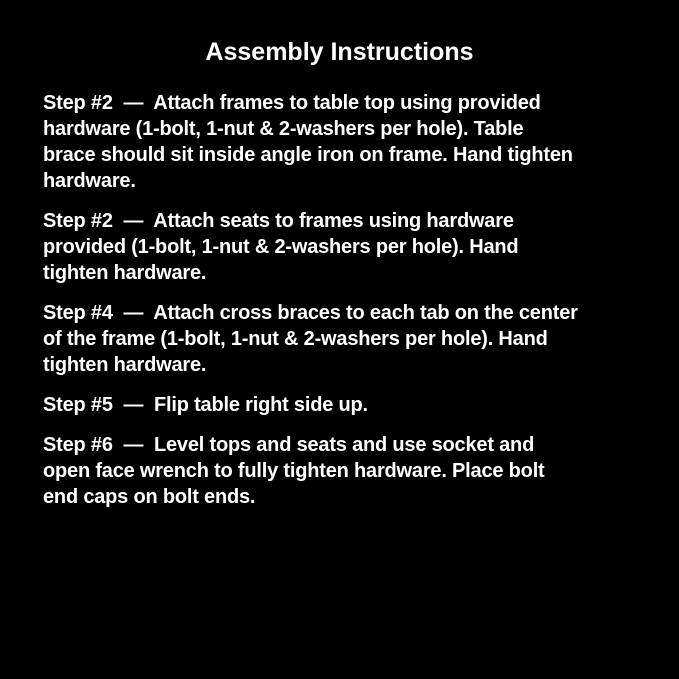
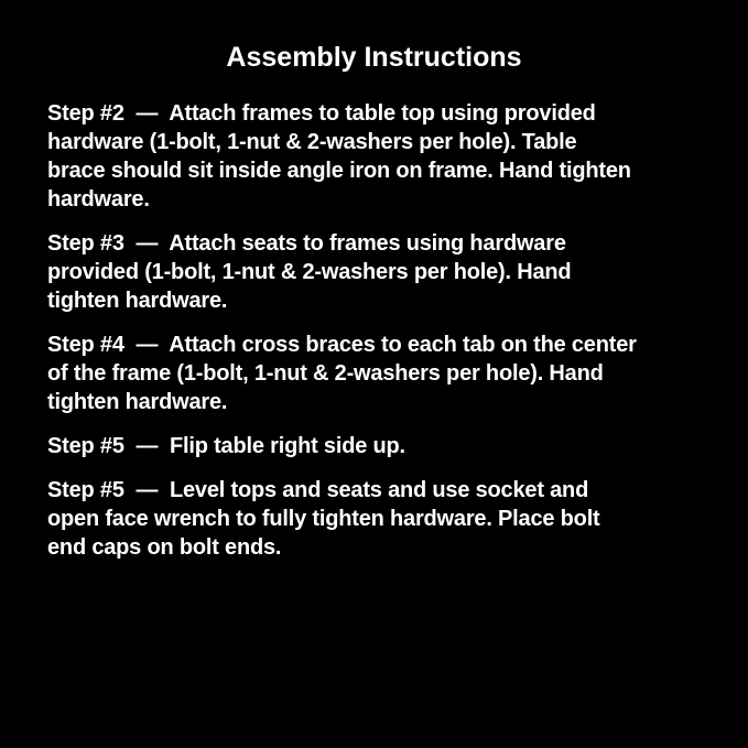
  Assembly Instructions
  Step #2 — Attach frames to table top using provided
  hardware (1-bolt, 1-nut & 2-washers per hole). Table
  brace should sit inside angle iron on frame. Hand tighten
  hardware.
- Step #2 — Attach seats to frames using hardware
+ Step #3 — Attach seats to frames using hardware
  provided (1-bolt, 1-nut & 2-washers per hole). Hand
  tighten hardware.
  Step #4 — Attach cross braces to each tab on the center
  of the frame (1-bolt, 1-nut & 2-washers per hole). Hand
  tighten hardware.
  Step #5 — Flip table right side up.
- Step #6 — Level tops and seats and use socket and
+ Step #5 — Level tops and seats and use socket and
  open face wrench to fully tighten hardware. Place bolt
  end caps on bolt ends.
